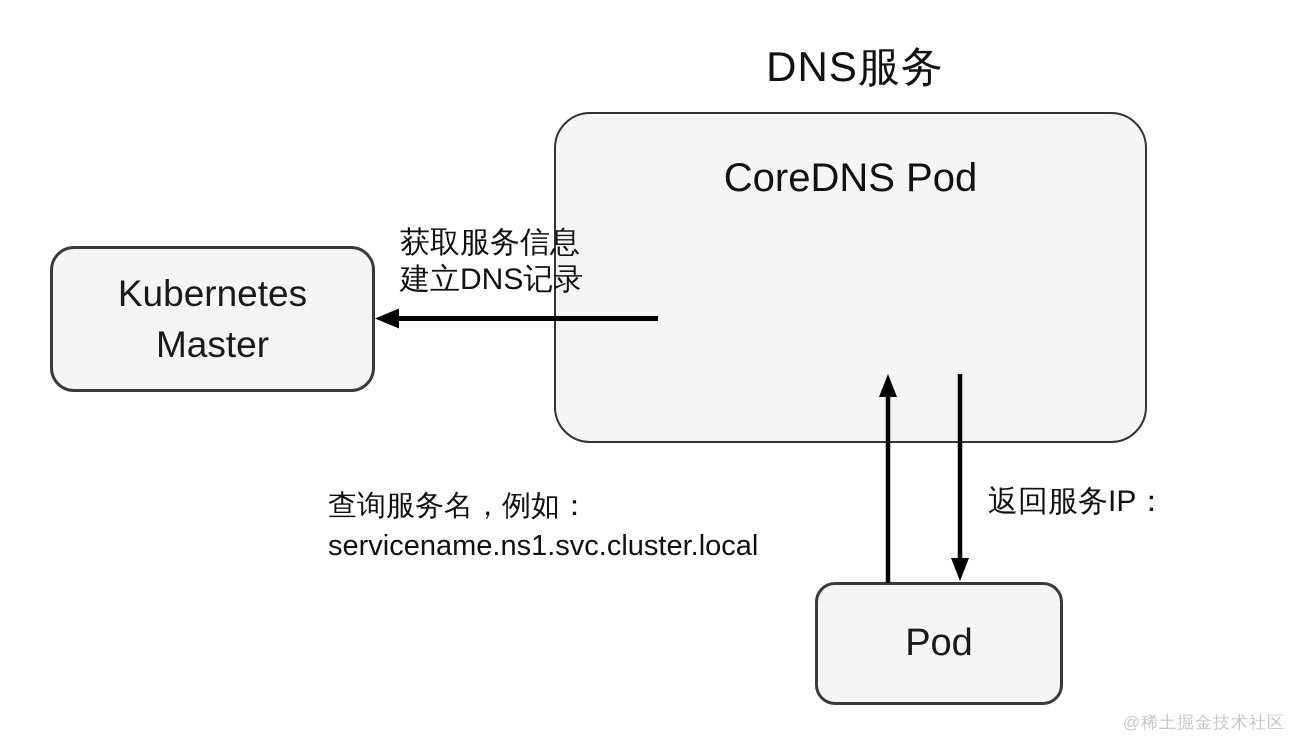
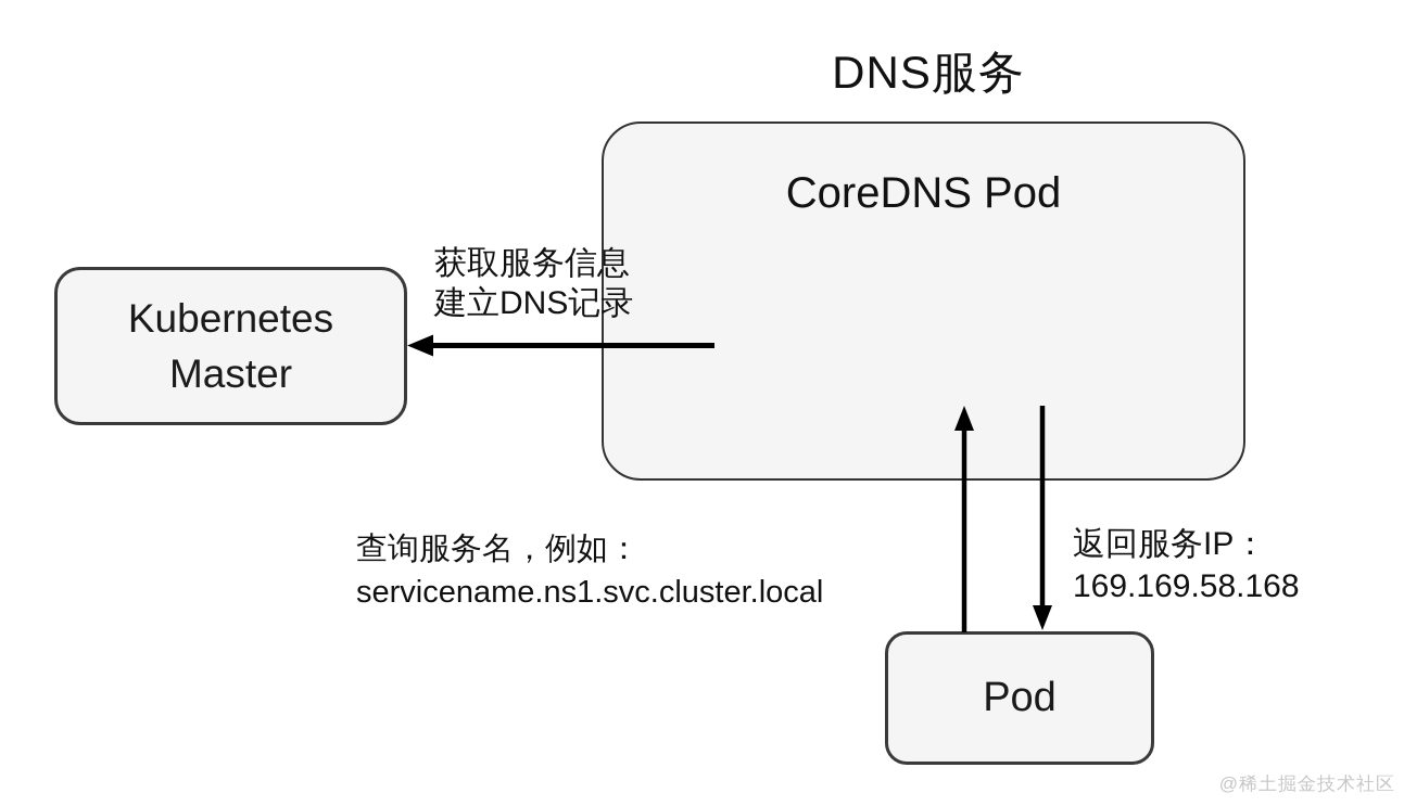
  DNS服务
  CoreDNS Pod
  Kubernetes Master
  Pod
  获取服务信息
  建立DNS记录
  查询服务名，例如：
  servicename.ns1.svc.cluster.local
  返回服务IP：
+ 169.169.58.168
  @稀土掘金技术社区
